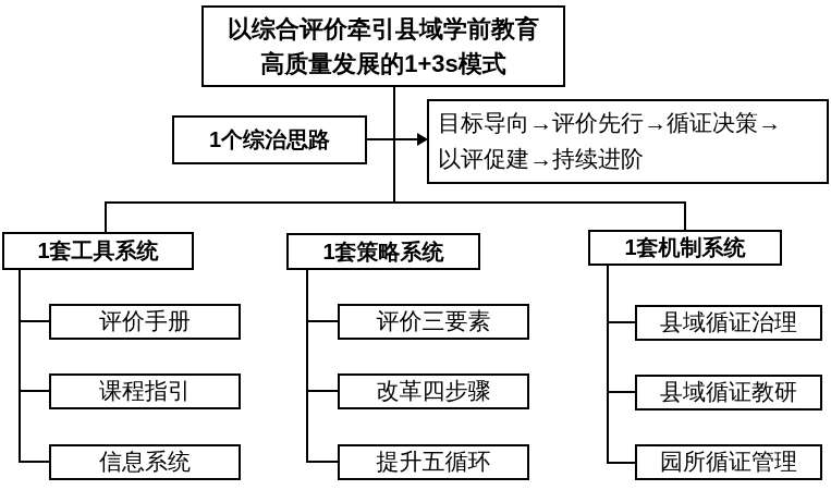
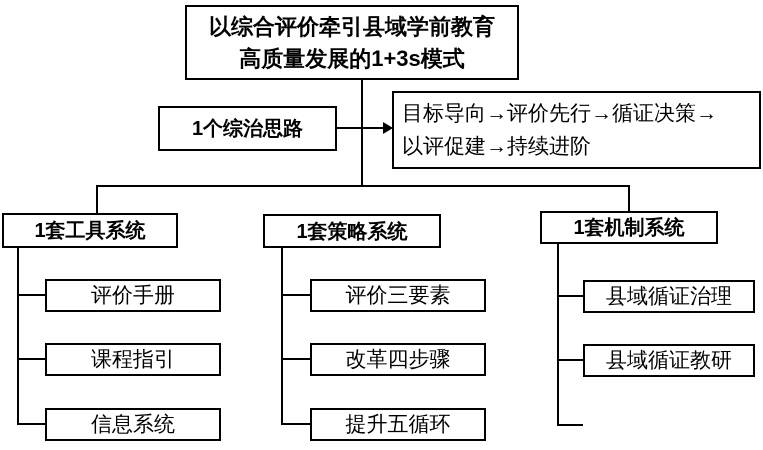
  以综合评价牵引县域学前教育
  高质量发展的1+3s模式
  1个综治思路
  目标导向→评价先行→循证决策→
  以评促建→持续进阶
  1套工具系统
  1套策略系统
  1套机制系统
  评价手册
  课程指引
  信息系统
  评价三要素
  改革四步骤
  提升五循环
  县域循证治理
  县域循证教研
- 园所循证管理
